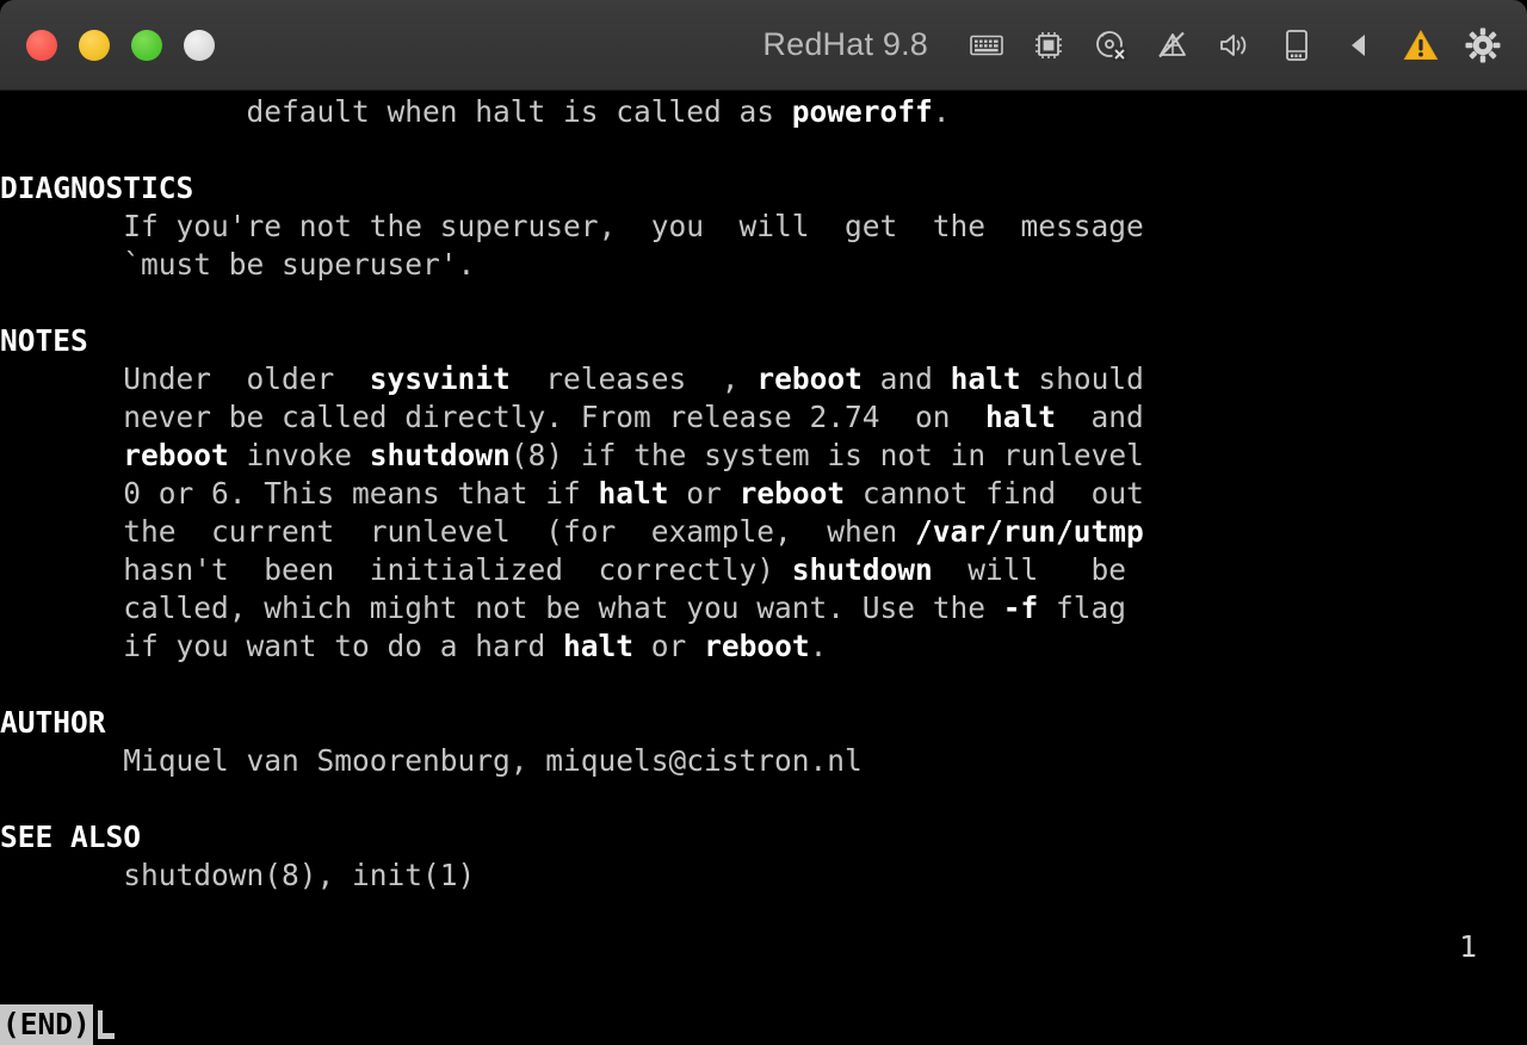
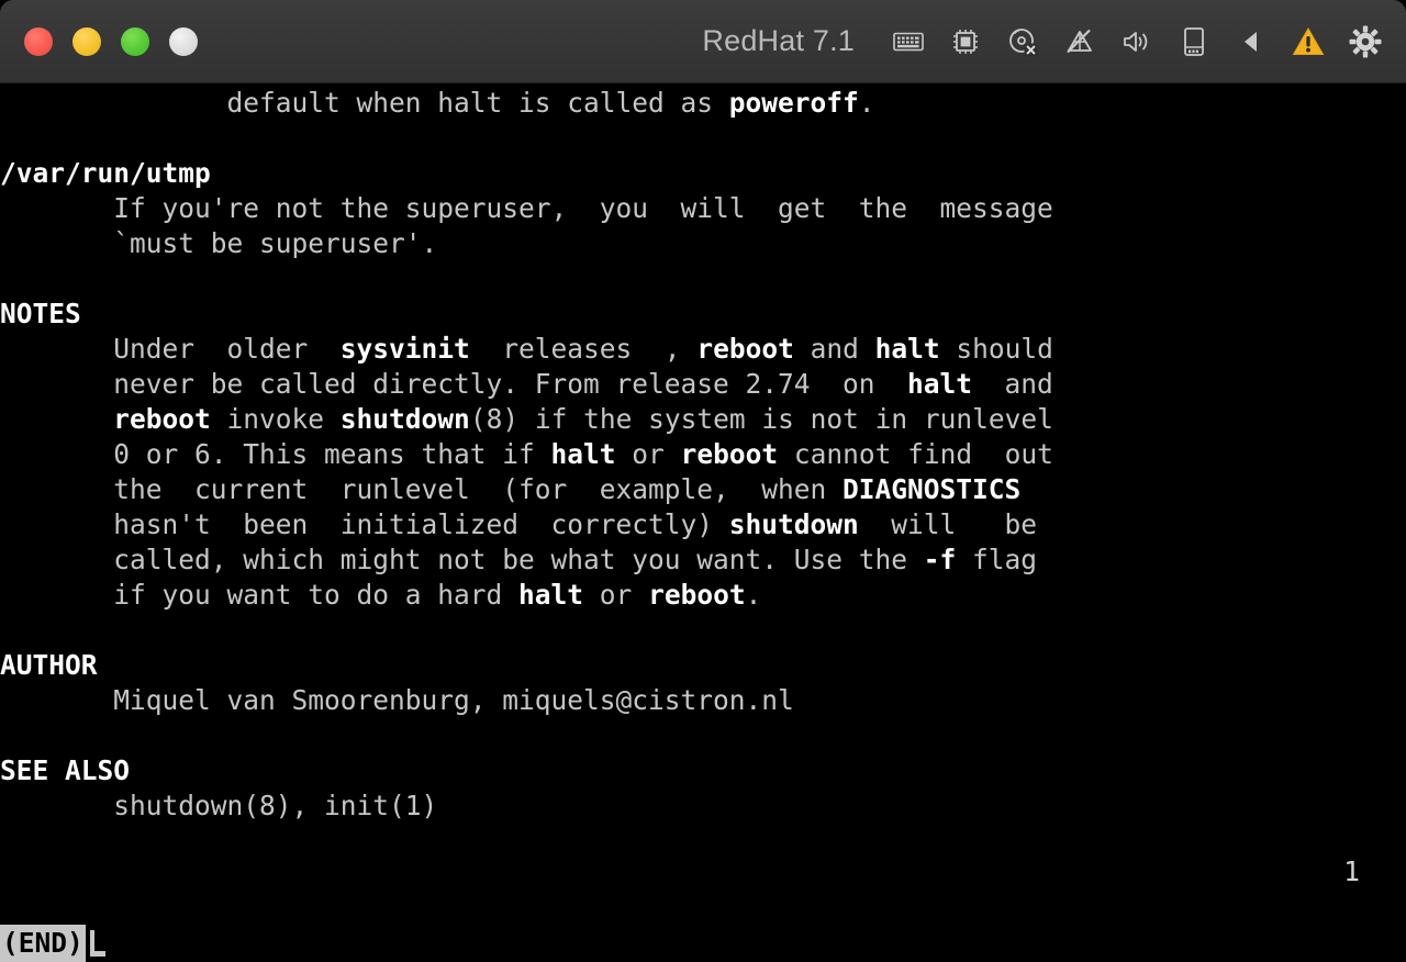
- RedHat 9.8
+ RedHat 7.1
  default when halt is called as poweroff.
- DIAGNOSTICS
+ /var/run/utmp
  If you're not the superuser, you will get the message
  `must be superuser'.
  NOTES
  Under older sysvinit releases , reboot and halt should
  never be called directly. From release 2.74 on halt and
  reboot invoke shutdown(8) if the system is not in runlevel
  0 or 6. This means that if halt or reboot cannot find out
- the current runlevel (for example, when /var/run/utmp
+ the current runlevel (for example, when DIAGNOSTICS
  hasn't been initialized correctly) shutdown will be
  called, which might not be what you want. Use the -f flag
  if you want to do a hard halt or reboot.
  AUTHOR
  Miquel van Smoorenburg, miquels@cistron.nl
  SEE ALSO
  shutdown(8), init(1)
  1
  (END)
